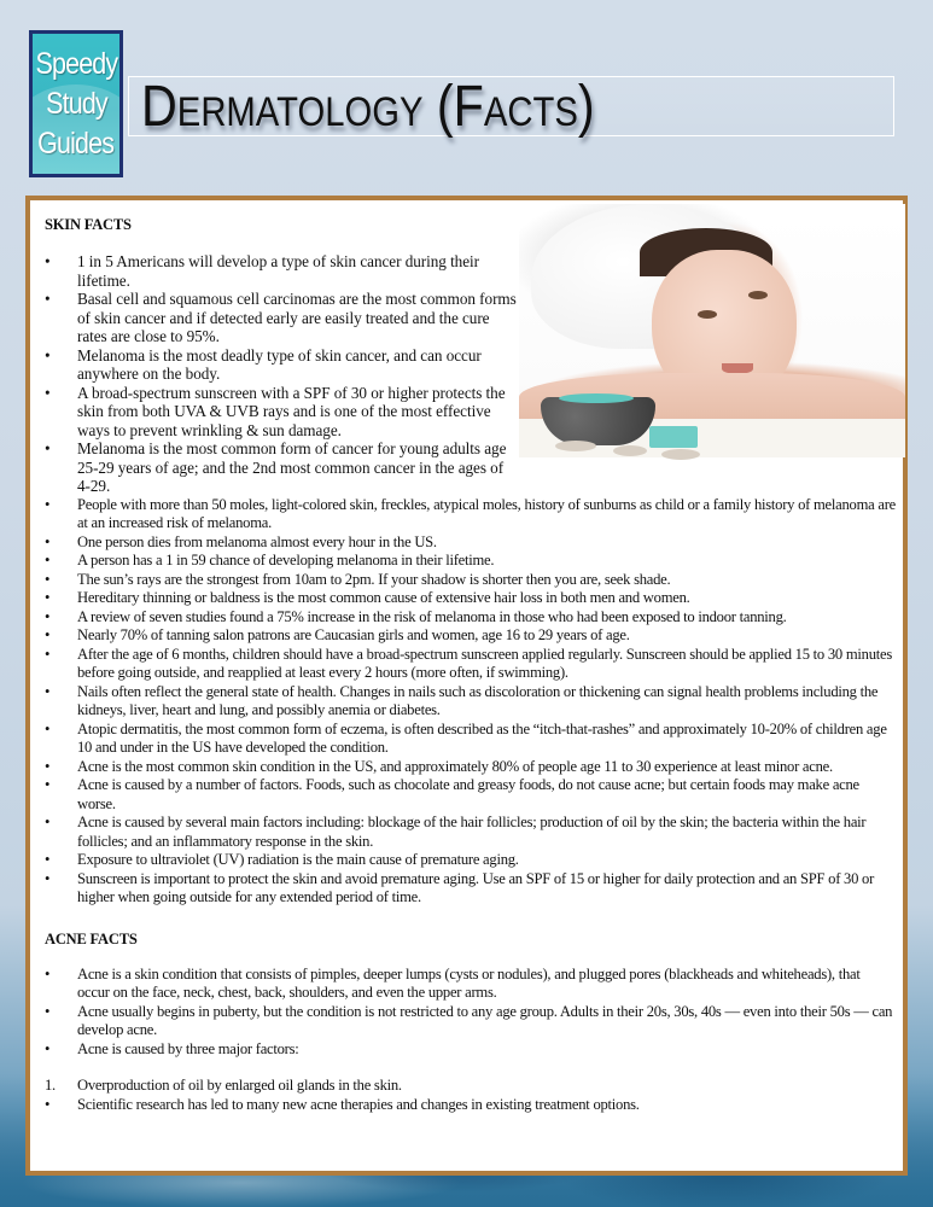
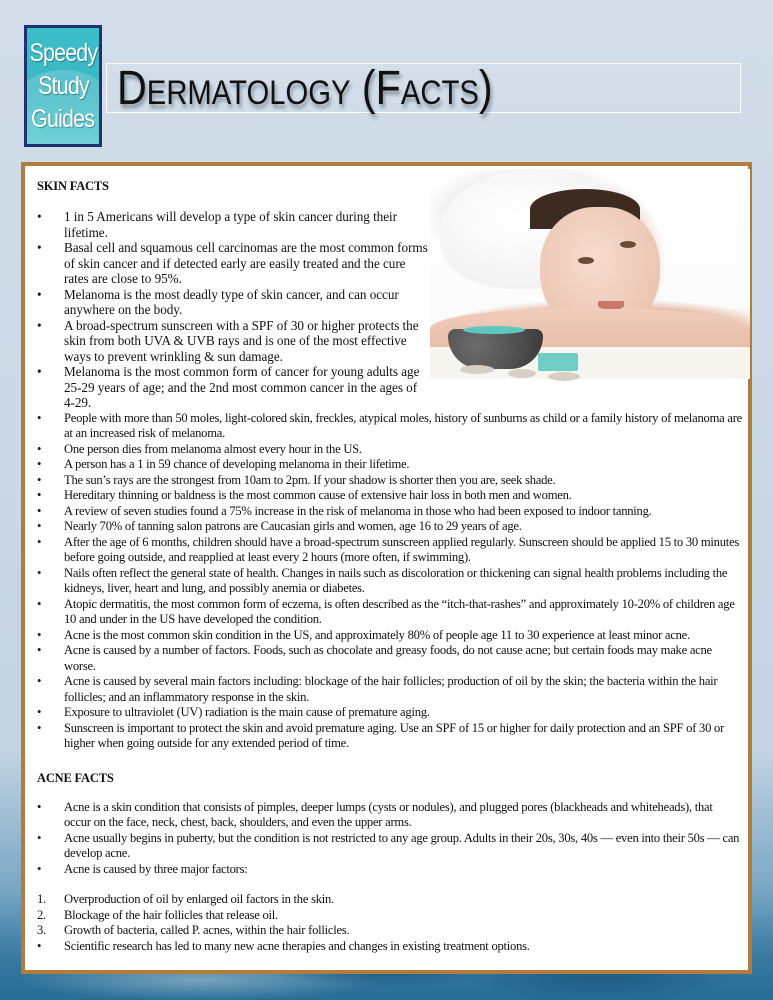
  Speedy
  Study
  Guides
  Dermatology (Facts)
  SKIN FACTS
  •
  1 in 5 Americans will develop a type of skin cancer during their lifetime.
  •
  Basal cell and squamous cell carcinomas are the most common forms of skin cancer and if detected early are easily treated and the cure rates are close to 95%.
  •
  Melanoma is the most deadly type of skin cancer, and can occur anywhere on the body.
  •
  A broad-spectrum sunscreen with a SPF of 30 or higher protects the skin from both UVA & UVB rays and is one of the most effective ways to prevent wrinkling & sun damage.
  •
  Melanoma is the most common form of cancer for young adults age 25-29 years of age; and the 2nd most common cancer in the ages of 4-29.
  •
  People with more than 50 moles, light-colored skin, freckles, atypical moles, history of sunburns as child or a family history of melanoma are at an increased risk of melanoma.
  •
  One person dies from melanoma almost every hour in the US.
  •
  A person has a 1 in 59 chance of developing melanoma in their lifetime.
  •
  The sun’s rays are the strongest from 10am to 2pm. If your shadow is shorter then you are, seek shade.
  •
  Hereditary thinning or baldness is the most common cause of extensive hair loss in both men and women.
  •
  A review of seven studies found a 75% increase in the risk of melanoma in those who had been exposed to indoor tanning.
  •
  Nearly 70% of tanning salon patrons are Caucasian girls and women, age 16 to 29 years of age.
  •
  After the age of 6 months, children should have a broad-spectrum sunscreen applied regularly. Sunscreen should be applied 15 to 30 minutes before going outside, and reapplied at least every 2 hours (more often, if swimming).
  •
  Nails often reflect the general state of health. Changes in nails such as discoloration or thickening can signal health problems including the kidneys, liver, heart and lung, and possibly anemia or diabetes.
  •
  Atopic dermatitis, the most common form of eczema, is often described as the “itch-that-rashes” and approximately 10-20% of children age 10 and under in the US have developed the condition.
  •
  Acne is the most common skin condition in the US, and approximately 80% of people age 11 to 30 experience at least minor acne.
  •
  Acne is caused by a number of factors. Foods, such as chocolate and greasy foods, do not cause acne; but certain foods may make acne worse.
  •
  Acne is caused by several main factors including: blockage of the hair follicles; production of oil by the skin; the bacteria within the hair follicles; and an inflammatory response in the skin.
  •
  Exposure to ultraviolet (UV) radiation is the main cause of premature aging.
  •
  Sunscreen is important to protect the skin and avoid premature aging. Use an SPF of 15 or higher for daily protection and an SPF of 30 or higher when going outside for any extended period of time.
  ACNE FACTS
  •
  Acne is a skin condition that consists of pimples, deeper lumps (cysts or nodules), and plugged pores (blackheads and whiteheads), that occur on the face, neck, chest, back, shoulders, and even the upper arms.
  •
  Acne usually begins in puberty, but the condition is not restricted to any age group. Adults in their 20s, 30s, 40s — even into their 50s — can develop acne.
  •
  Acne is caused by three major factors:
  1.
- Overproduction of oil by enlarged oil glands in the skin.
+ Overproduction of oil by enlarged oil factors in the skin.
+ 2.
+ Blockage of the hair follicles that release oil.
+ 3.
+ Growth of bacteria, called P. acnes, within the hair follicles.
  •
  Scientific research has led to many new acne therapies and changes in existing treatment options.
